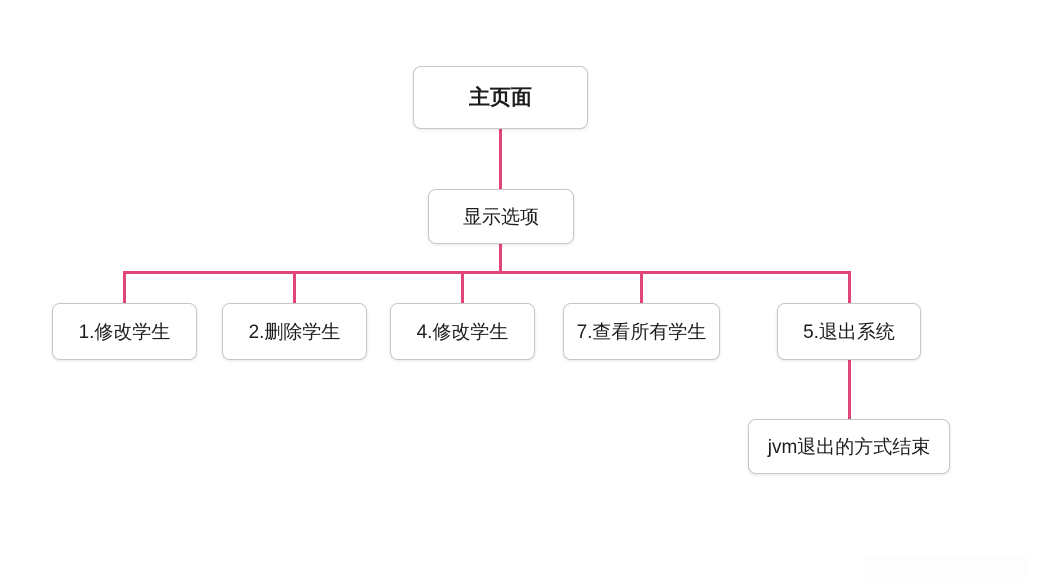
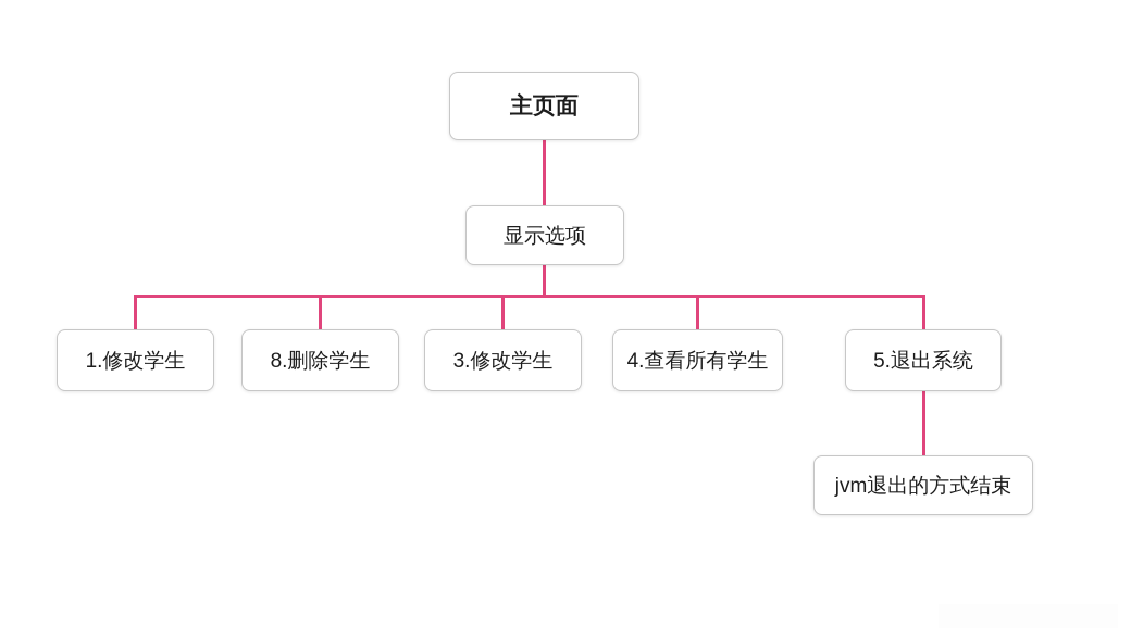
  主页面
  显示选项
  1.修改学生
- 2.删除学生
+ 8.删除学生
- 4.修改学生
+ 3.修改学生
- 7.查看所有学生
+ 4.查看所有学生
  5.退出系统
  jvm退出的方式结束
